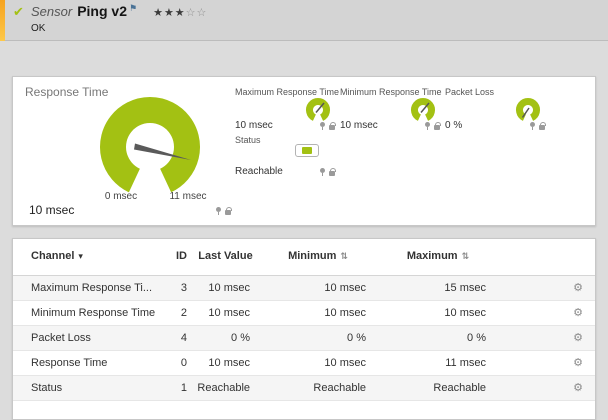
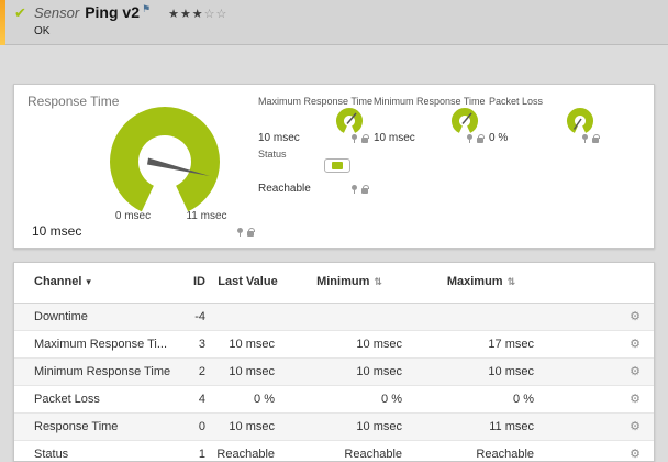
  ✔
  Sensor Ping v2 ⚑★★★☆☆
  OK
  Response Time
  0 msec
  11 msec
  10 msec
  Maximum Response Time
  10 msec
  Minimum Response Time
  10 msec
  Packet Loss
  0 %
  Status
  Reachable
  Channel ▾	ID	Last Value	Minimum ⇅	Maximum ⇅
+ Downtime	-4				⚙
- Maximum Response Ti...	3	10 msec	10 msec	15 msec	⚙
+ Maximum Response Ti...	3	10 msec	10 msec	17 msec	⚙
  Minimum Response Time	2	10 msec	10 msec	10 msec	⚙
  Packet Loss	4	0 %	0 %	0 %	⚙
  Response Time	0	10 msec	10 msec	11 msec	⚙
  Status	1	Reachable	Reachable	Reachable	⚙
